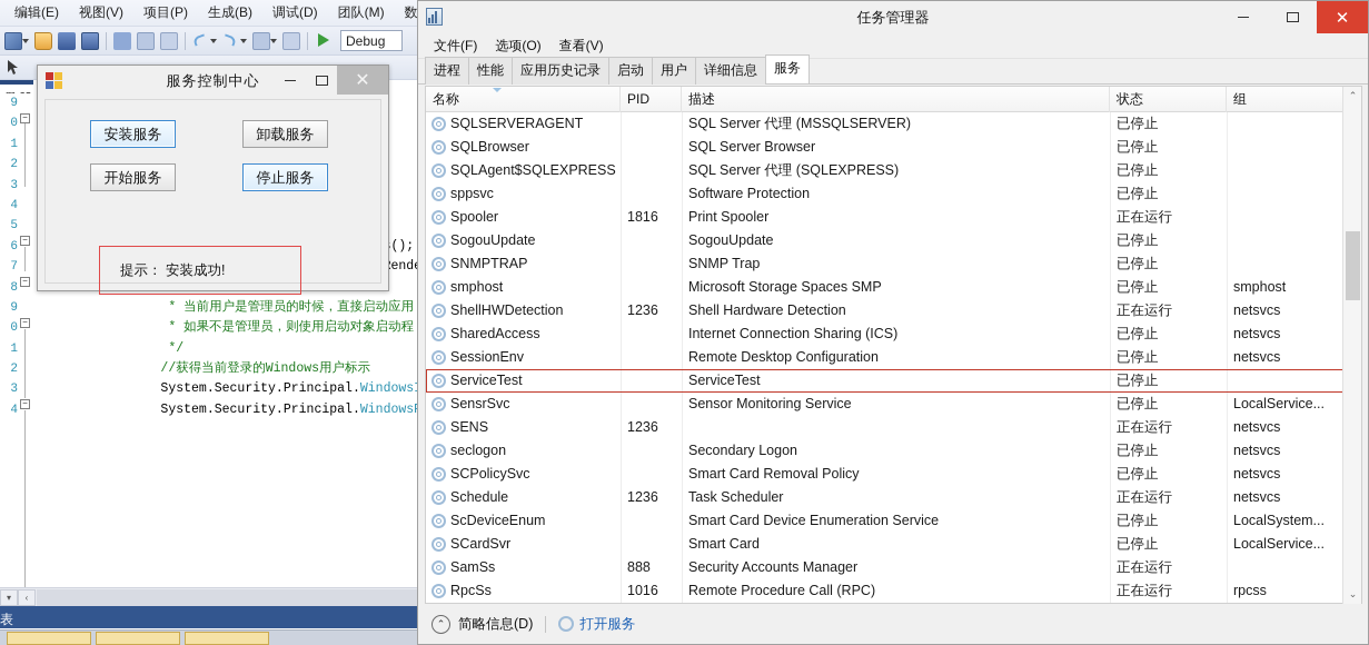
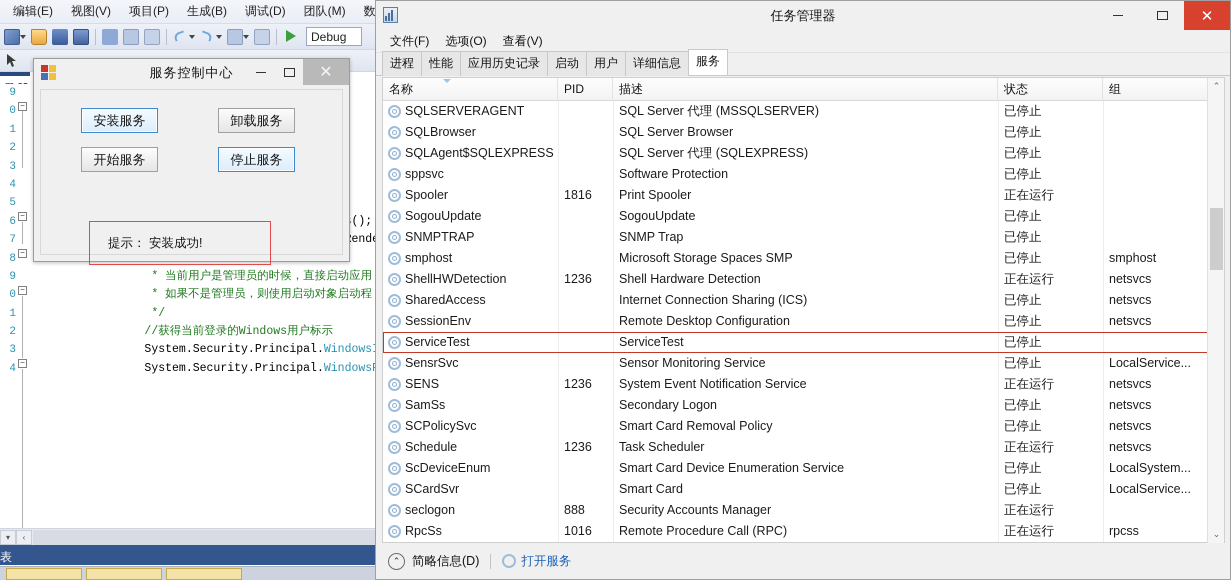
  编辑(E)
  视图(V)
  项目(P)
  生成(B)
  调试(D)
  团队(M)
  Debug
  9
  0
  1
  2
  3
  4
  5
  6
  7
  8
  9
  0
  1
  2
  3
  4
  −
  −
  −
  −
  −
  * 当前用户是管理员的时候，直接启动应用
  * 如果不是管理员，则使用启动对象启动程
  */
  //获得当前登录的Windows用户标示
  System.Security.Principal.Windows
  System.Security.Principal.Windows
  ▾
  ‹
  表
  服务控制中心
  ✕
  安装服务
  卸载服务
  开始服务
  停止服务
  提示： 安装成功!
  任务管理器
  ✕
  文件(F)
  选项(O)
  查看(V)
  进程
  性能
  应用历史记录
  启动
  用户
  详细信息
  服务
  名称
  PID
  描述
  状态
  组
  SQLSERVERAGENT
  SQL Server 代理 (MSSQLSERVER)
  已停止
  SQLBrowser
  SQL Server Browser
  已停止
  SQLAgent$SQLEXPRESS
  SQL Server 代理 (SQLEXPRESS)
  已停止
  sppsvc
  Software Protection
  已停止
  Spooler
  1816
  Print Spooler
  正在运行
  SogouUpdate
  SogouUpdate
  已停止
  SNMPTRAP
  SNMP Trap
  已停止
  smphost
  Microsoft Storage Spaces SMP
  已停止
  smphost
  ShellHWDetection
  1236
  Shell Hardware Detection
  正在运行
  netsvcs
  SharedAccess
  Internet Connection Sharing (ICS)
  已停止
  netsvcs
  SessionEnv
  Remote Desktop Configuration
  已停止
  netsvcs
  ServiceTest
  ServiceTest
  已停止
  SensrSvc
  Sensor Monitoring Service
  已停止
  LocalService...
  SENS
  1236
+ System Event Notification Service
  正在运行
  netsvcs
- seclogon
+ SamSs
  Secondary Logon
  已停止
  netsvcs
  SCPolicySvc
  Smart Card Removal Policy
  已停止
  netsvcs
  Schedule
  1236
  Task Scheduler
  正在运行
  netsvcs
  ScDeviceEnum
  Smart Card Device Enumeration Service
  已停止
  LocalSystem...
  SCardSvr
  Smart Card
  已停止
  LocalService...
- SamSs
+ seclogon
  888
  Security Accounts Manager
  正在运行
  RpcSs
  1016
  Remote Procedure Call (RPC)
  正在运行
  rpcss
  ⌃
  ⌄
  ⌃
  简略信息(D)
  打开服务
